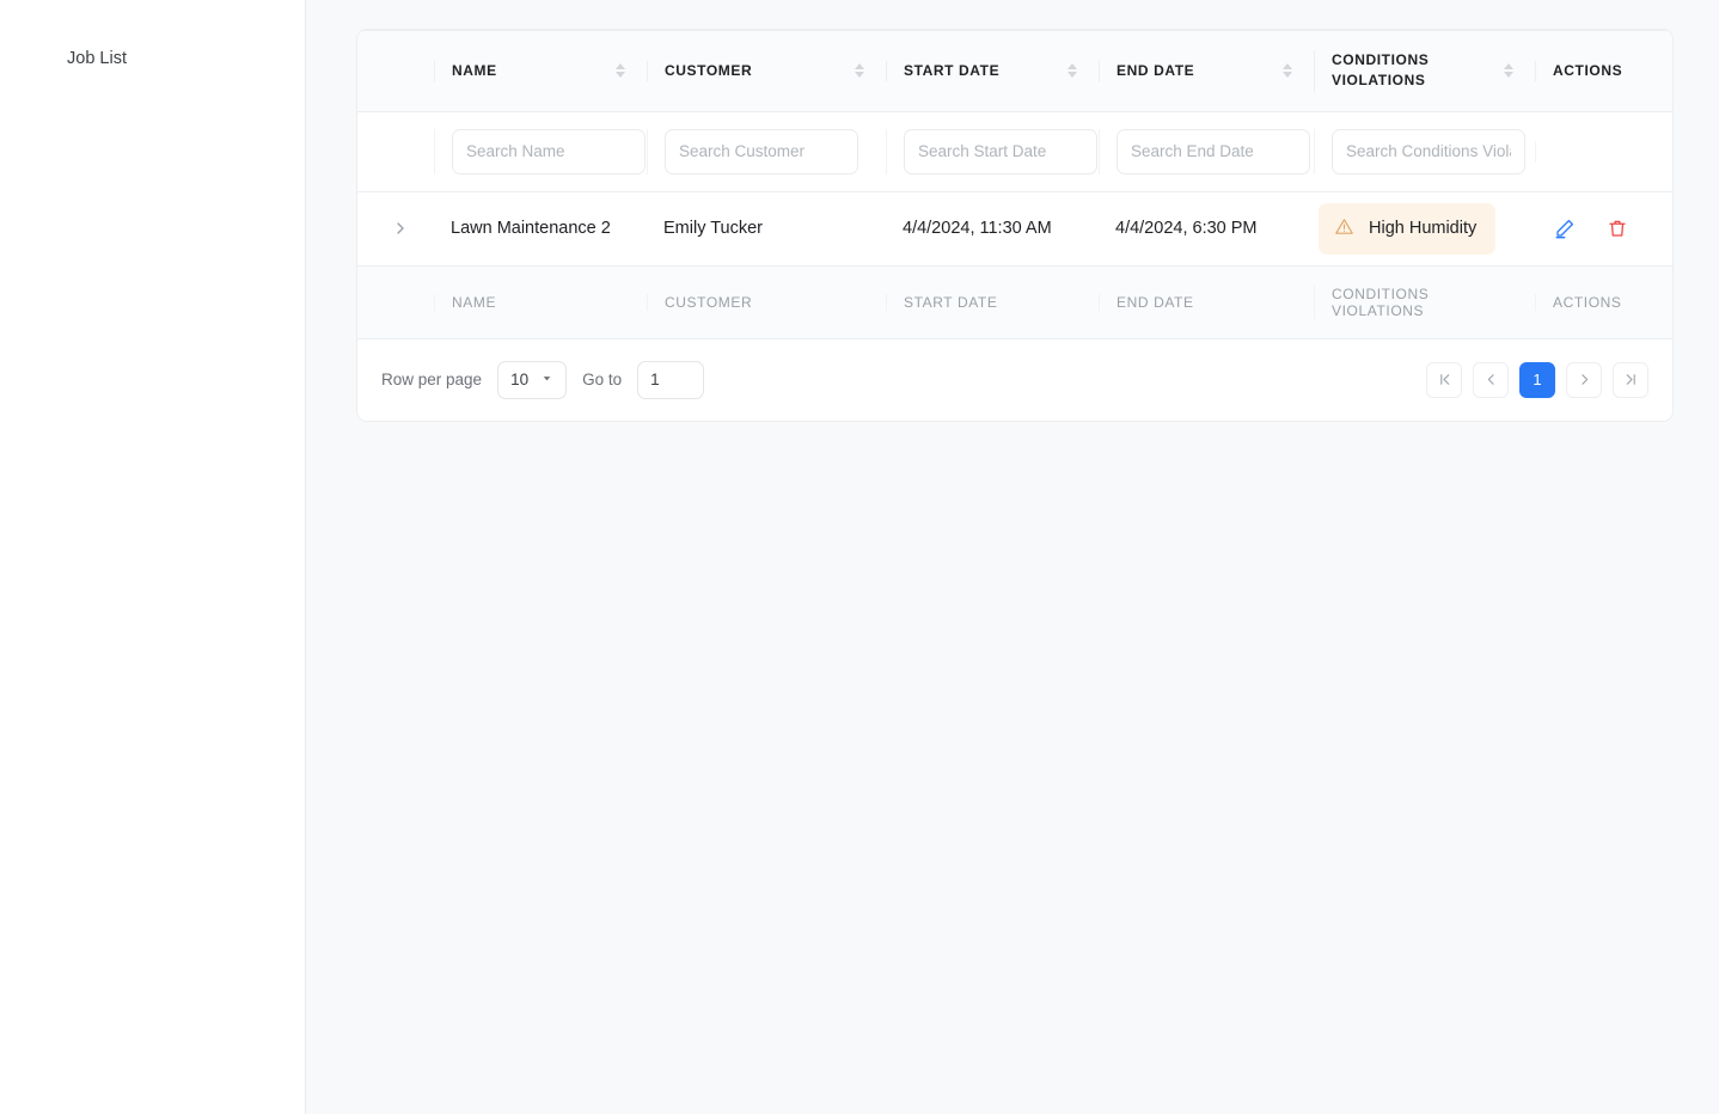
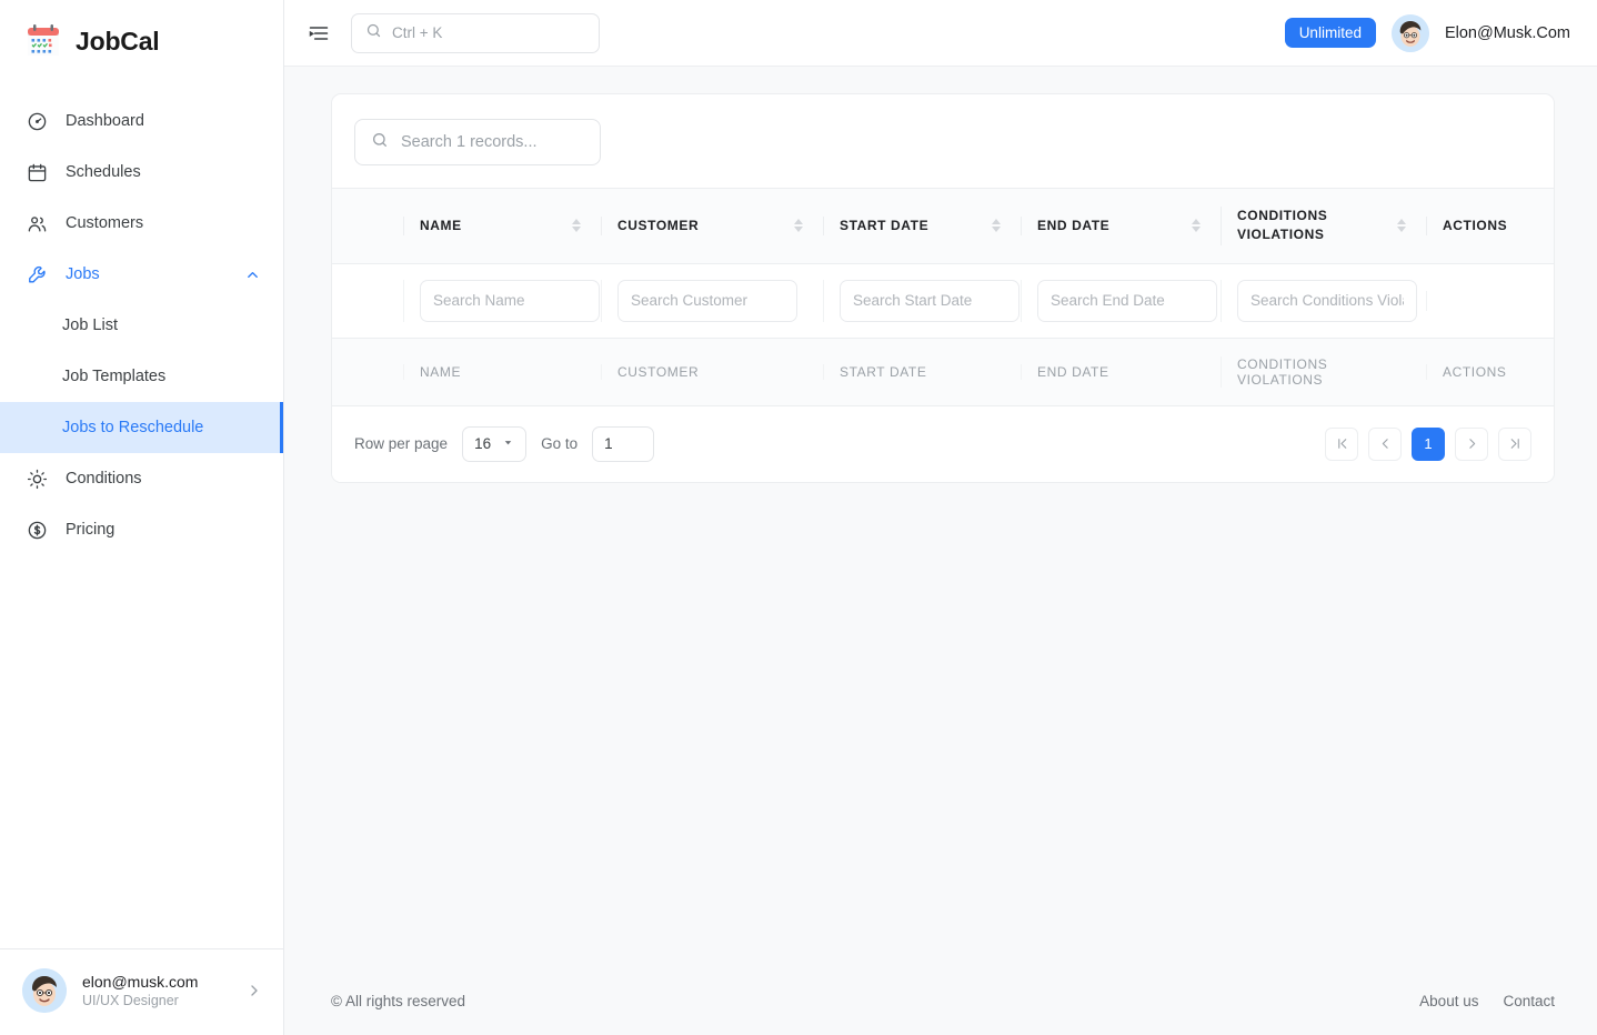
+ JobCal
+ Dashboard
+ Schedules
+ Customers
+ Jobs
  Job List
+ Job Templates
+ Jobs to Reschedule
+ Conditions
+ Pricing
+ elon@musk.com
+ UI/UX Designer
+ Ctrl + K
+ Unlimited
+ Elon@Musk.Com
+ Search 1 records...
  	NAME	CUSTOMER	START DATE	END DATE	CONDITIONS VIOLATIONS	ACTIONS
  	Search Name	Search Customer	Search Start Date	Search End Date	Search Conditions Viol
- 	Lawn Maintenance 2	Emily Tucker	4/4/2024, 11:30 AM	4/4/2024, 6:30 PM	High Humidity
  	NAME	CUSTOMER	START DATE	END DATE	CONDITIONS VIOLATIONS	ACTIONS
  Row per page
- 10
+ 16
  Go to
  1
  1
+ © All rights reserved
+ About us
+ Contact
